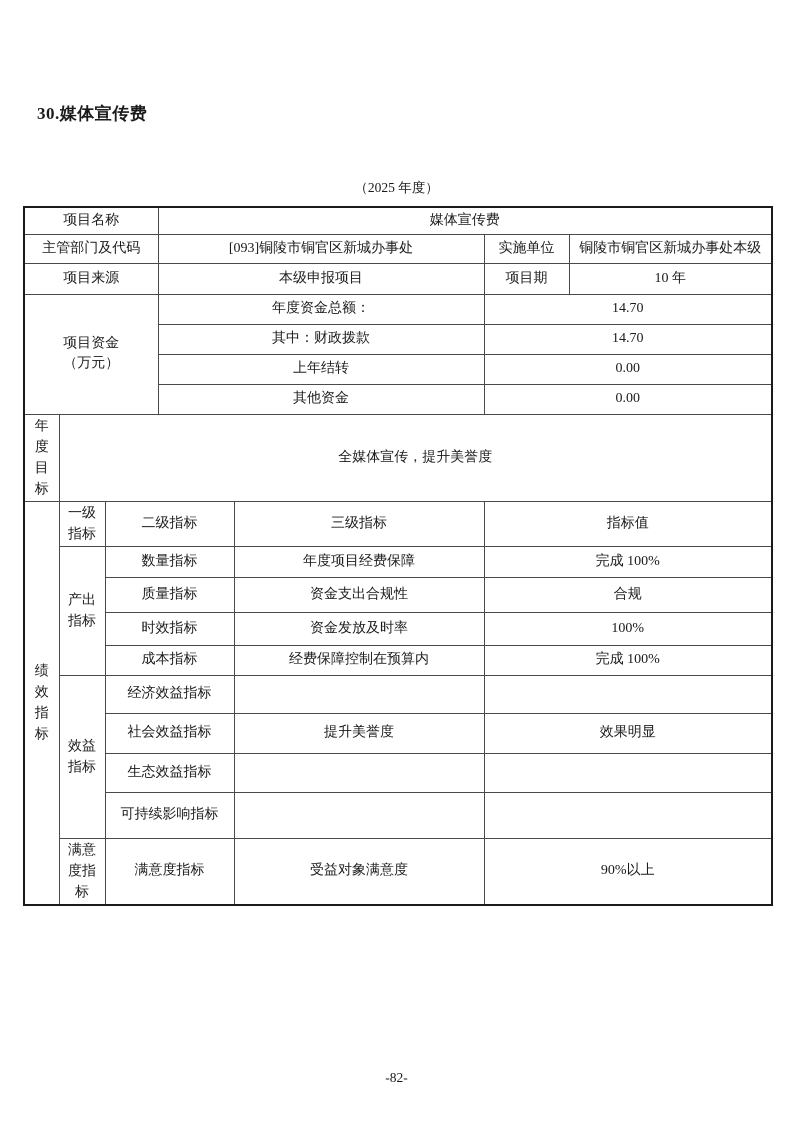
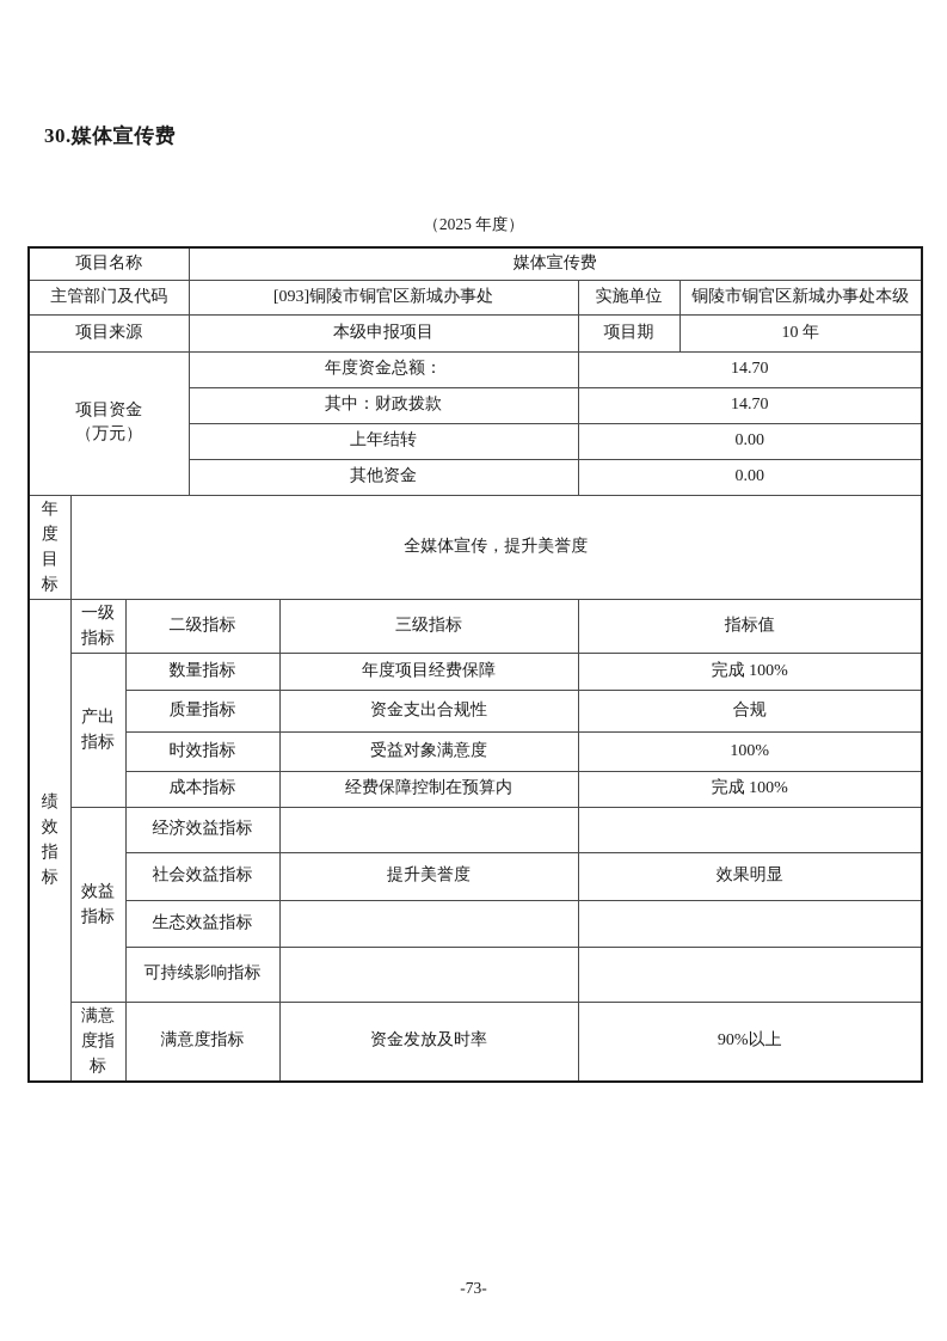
  30.媒体宣传费
  （2025 年度）
  项目名称	媒体宣传费
  主管部门及代码	[093]铜陵市铜官区新城办事处	实施单位	铜陵市铜官区新城办事处本级
  项目来源	本级申报项目	项目期	10 年
  项目资金 （万元）	年度资金总额：	14.70
  其中：财政拨款	14.70
  上年结转	0.00
  其他资金	0.00
  年度目标	全媒体宣传，提升美誉度
  绩效指标	一级指标	二级指标	三级指标	指标值
  产出指标	数量指标	年度项目经费保障	完成 100%
  质量指标	资金支出合规性	合规
- 时效指标	资金发放及时率	100%
+ 时效指标	受益对象满意度	100%
  成本指标	经费保障控制在预算内	完成 100%
  效益指标	经济效益指标
  社会效益指标	提升美誉度	效果明显
  生态效益指标
  可持续影响指标
- 满意度指标	满意度指标	受益对象满意度	90%以上
+ 满意度指标	满意度指标	资金发放及时率	90%以上
- -82-
+ -73-
